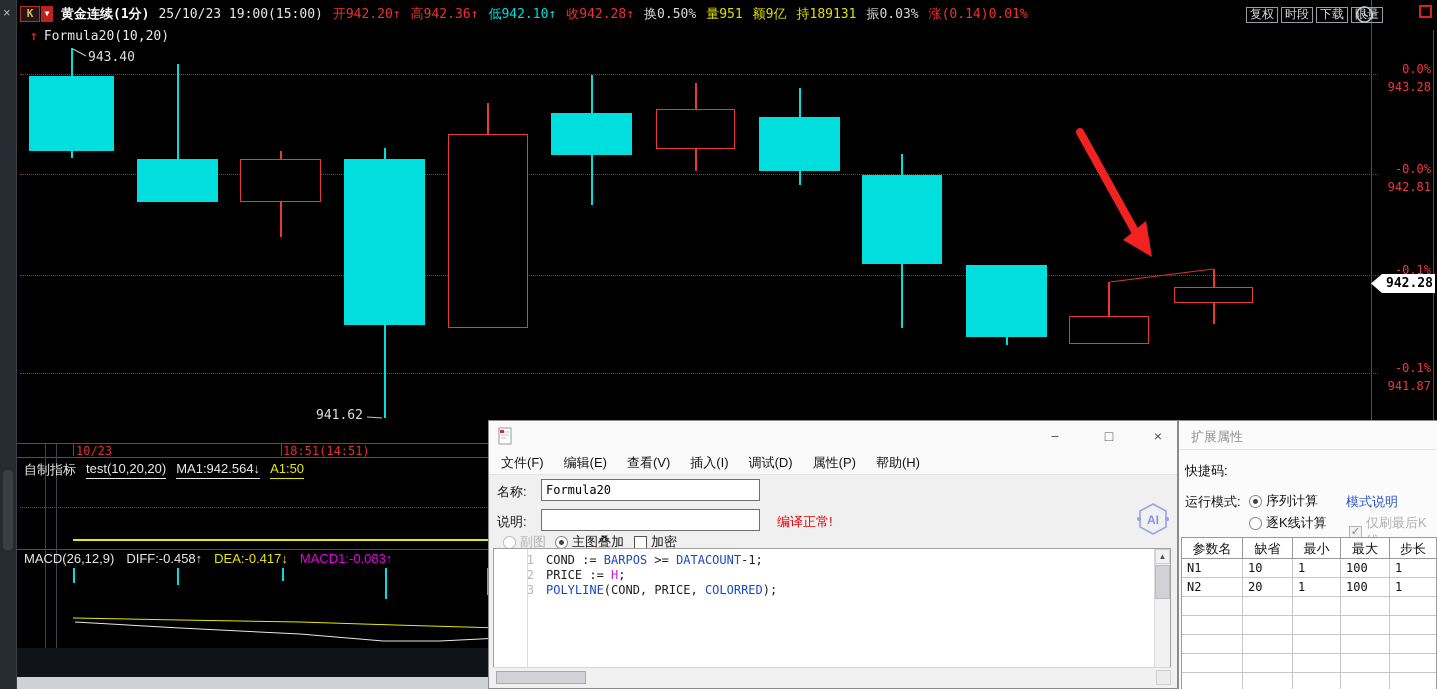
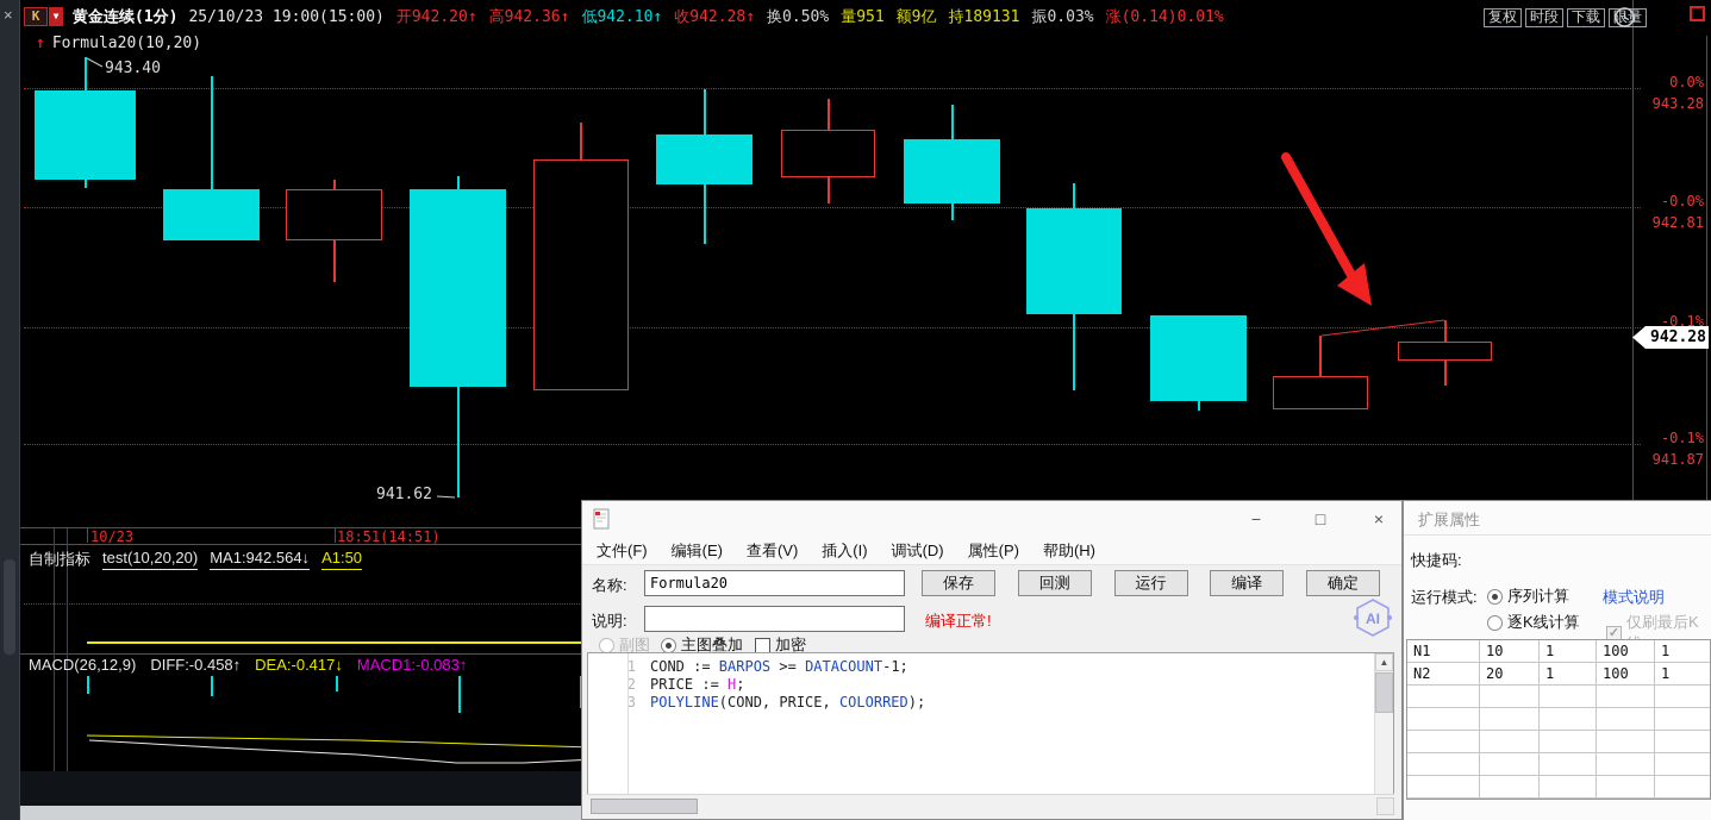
  ×
  K
  ▼
  黄金连续(1分)
  25/10/23 19:00(15:00)
  开942.20↑ 高942.36↑ 低942.10↑ 收942.28↑ 换0.50% 量951 额9亿 持189131 振0.03% 涨(0.14)0.01%
  复权
  时段
  下载
  限量
  ↑
  Formula20(10,20)
  943.40
  941.62
  0.0%
  943.28
  -0.0%
  942.81
  -0.1%
  -0.1%
  941.87
  942.28
  10/23
  18:51(14:51)
  自制指标
  test(10,20,20)
  MA1:942.564↓
  A1:50
  MACD(26,12,9)
  DIFF:-0.458↑
  DEA:-0.417↓
  MACD1:-0.083↑
  −
  □
  ×
  文件(F)
  编辑(E)
  查看(V)
  插入(I)
  调试(D)
  属性(P)
  帮助(H)
  名称:
  Formula20
+ 保存
+ 回测
+ 运行
+ 编译
+ 确定
  说明:
  编译正常!
  副图
  主图叠加
  加密
  AI
  1
  COND := BARPOS >= DATACOUNT-1;
  2
  PRICE := H;
  3
  POLYLINE(COND, PRICE, COLORRED);
  ▲
  扩展属性
  快捷码:
  运行模式:
  序列计算
  模式说明
  逐K线计算
  ✓
  仅刷最后K
- 参数名
- 缺省
- 最小
- 最大
- 步长
  N1
  10
  1
  100
  1
  N2
  20
  1
  100
  1
